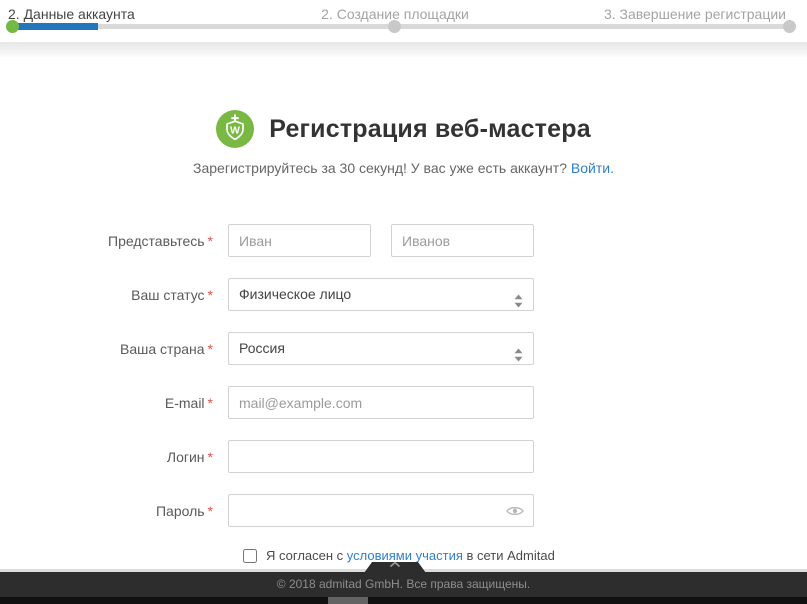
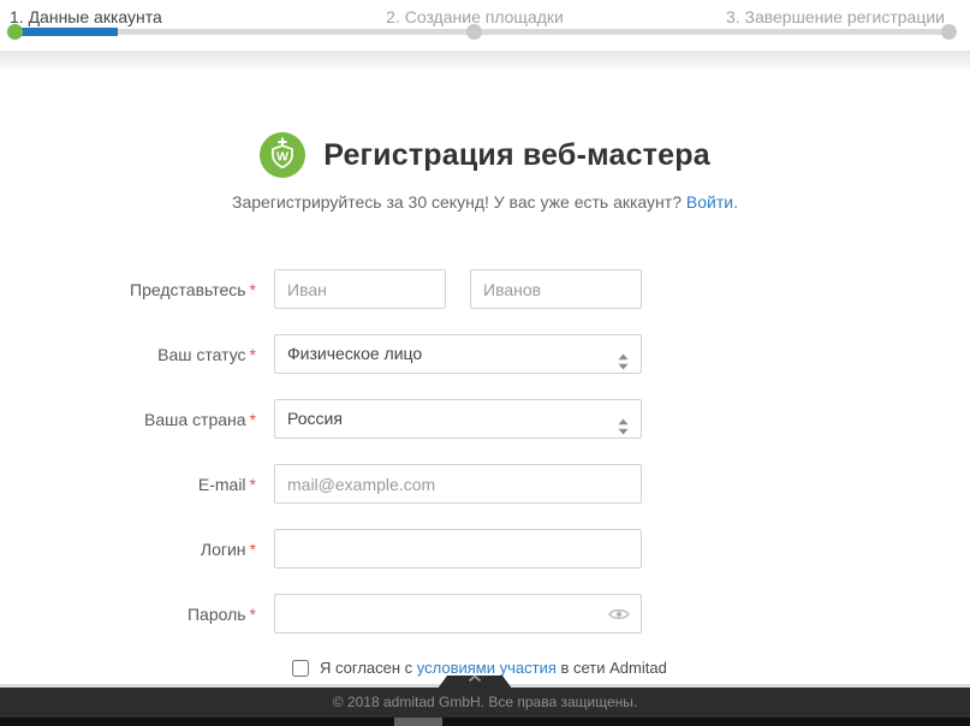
- 2. Данные аккаунта
+ 1. Данные аккаунта
  2. Создание площадки
  3. Завершение регистрации
  W
  Регистрация веб-мастера
  Зарегистрируйтесь за 30 секунд! У вас уже есть аккаунт? Войти.
  Представьтесь *
  Иван
  Иванов
  Ваш статус *
  Физическое лицо
  Ваша страна *
  Россия
  E-mail *
  mail@example.com
  Логин *
  Пароль *
  Я согласен с
  условиями участия
  в сети Admitad
  © 2018 admitad GmbH. Все права защищены.
